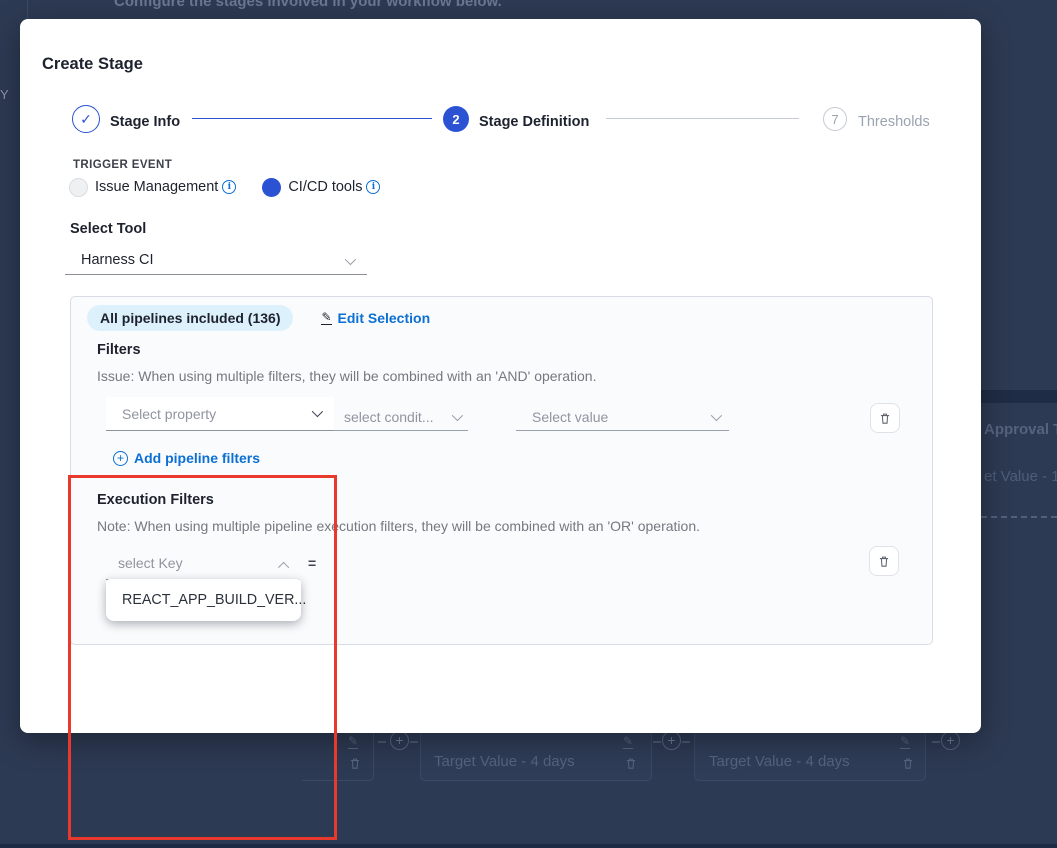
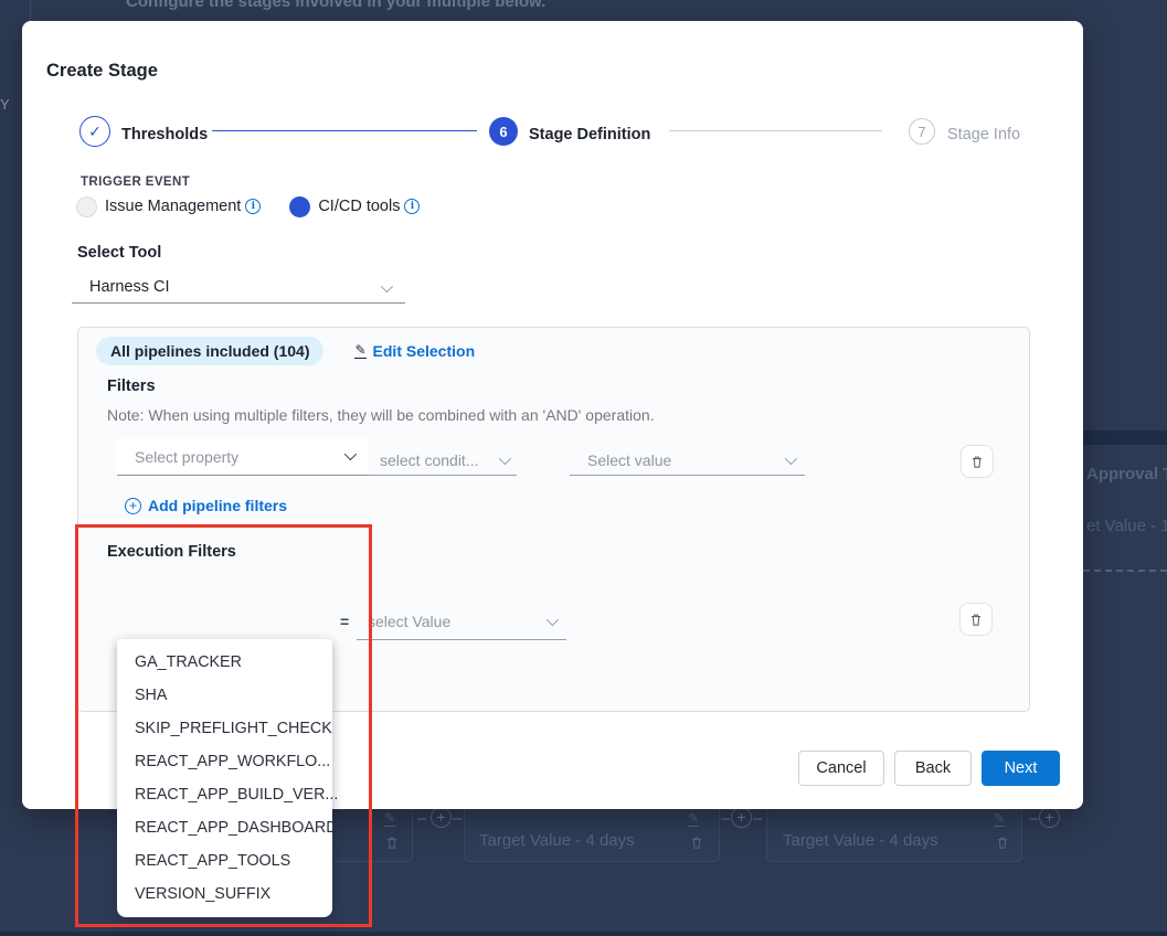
- Configure the stages involved in your workflow below.
+ Configure the stages involved in your multiple below.
  Y
  Approval
  et Value - 1
  ✎
  +
  Target Value - 4 days
  ✎
  +
  Target Value - 4 days
  ✎
  +
  Create Stage
  ✓
- Stage Info
+ Thresholds
- 2
+ 6
  Stage Definition
  7
- Thresholds
+ Stage Info
  TRIGGER EVENT
  Issue Management
  i
  CI/CD tools
  i
  Select Tool
  Harness CI
- All pipelines included (136)
+ All pipelines included (104)
  ✎
  Edit Selection
  Filters
- Issue: When using multiple filters, they will be combined with an 'AND' operation.
+ Note: When using multiple filters, they will be combined with an 'AND' operation.
  Select property
  select condit...
  Select value
  +
  Add pipeline filters
  Execution Filters
- Note: When using multiple pipeline execution filters, they will be combined with an 'OR' operation.
- select Key
  =
+ select Value
+ Cancel
+ Back
+ Next
+ GA_TRACKER
+ SHA
+ SKIP_PREFLIGHT_CHECK
+ REACT_APP_WORKFLO...
  REACT_APP_BUILD_VER...
+ REACT_APP_DASHBOARD
+ REACT_APP_TOOLS
+ VERSION_SUFFIX
